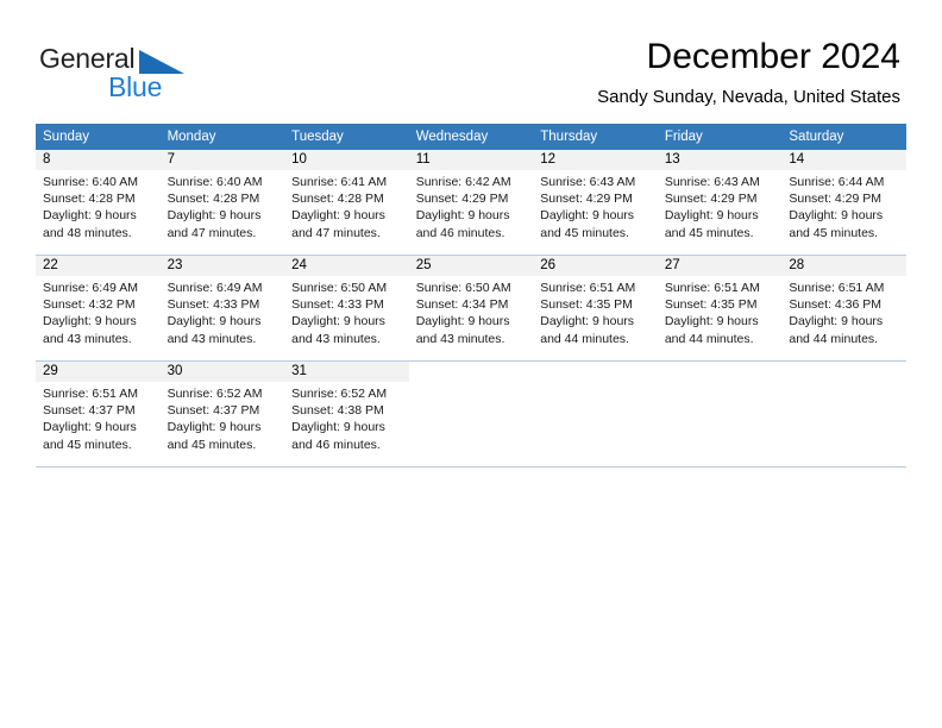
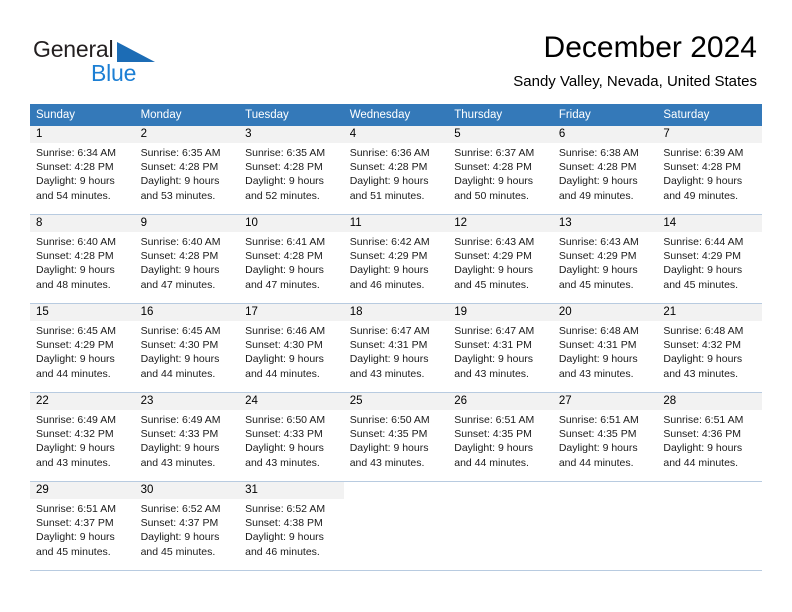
  General
  Blue
  December 2024
- Sandy Sunday, Nevada, United States
+ Sandy Valley, Nevada, United States
  Sunday	Monday	Tuesday	Wednesday	Thursday	Friday	Saturday
+ 1Sunrise: 6:34 AMSunset: 4:28 PMDaylight: 9 hoursand 54 minutes.	2Sunrise: 6:35 AMSunset: 4:28 PMDaylight: 9 hoursand 53 minutes.	3Sunrise: 6:35 AMSunset: 4:28 PMDaylight: 9 hoursand 52 minutes.	4Sunrise: 6:36 AMSunset: 4:28 PMDaylight: 9 hoursand 51 minutes.	5Sunrise: 6:37 AMSunset: 4:28 PMDaylight: 9 hoursand 50 minutes.	6Sunrise: 6:38 AMSunset: 4:28 PMDaylight: 9 hoursand 49 minutes.	7Sunrise: 6:39 AMSunset: 4:28 PMDaylight: 9 hoursand 49 minutes.
- 8Sunrise: 6:40 AMSunset: 4:28 PMDaylight: 9 hoursand 48 minutes.	7Sunrise: 6:40 AMSunset: 4:28 PMDaylight: 9 hoursand 47 minutes.	10Sunrise: 6:41 AMSunset: 4:28 PMDaylight: 9 hoursand 47 minutes.	11Sunrise: 6:42 AMSunset: 4:29 PMDaylight: 9 hoursand 46 minutes.	12Sunrise: 6:43 AMSunset: 4:29 PMDaylight: 9 hoursand 45 minutes.	13Sunrise: 6:43 AMSunset: 4:29 PMDaylight: 9 hoursand 45 minutes.	14Sunrise: 6:44 AMSunset: 4:29 PMDaylight: 9 hoursand 45 minutes.
+ 8Sunrise: 6:40 AMSunset: 4:28 PMDaylight: 9 hoursand 48 minutes.	9Sunrise: 6:40 AMSunset: 4:28 PMDaylight: 9 hoursand 47 minutes.	10Sunrise: 6:41 AMSunset: 4:28 PMDaylight: 9 hoursand 47 minutes.	11Sunrise: 6:42 AMSunset: 4:29 PMDaylight: 9 hoursand 46 minutes.	12Sunrise: 6:43 AMSunset: 4:29 PMDaylight: 9 hoursand 45 minutes.	13Sunrise: 6:43 AMSunset: 4:29 PMDaylight: 9 hoursand 45 minutes.	14Sunrise: 6:44 AMSunset: 4:29 PMDaylight: 9 hoursand 45 minutes.
+ 15Sunrise: 6:45 AMSunset: 4:29 PMDaylight: 9 hoursand 44 minutes.	16Sunrise: 6:45 AMSunset: 4:30 PMDaylight: 9 hoursand 44 minutes.	17Sunrise: 6:46 AMSunset: 4:30 PMDaylight: 9 hoursand 44 minutes.	18Sunrise: 6:47 AMSunset: 4:31 PMDaylight: 9 hoursand 43 minutes.	19Sunrise: 6:47 AMSunset: 4:31 PMDaylight: 9 hoursand 43 minutes.	20Sunrise: 6:48 AMSunset: 4:31 PMDaylight: 9 hoursand 43 minutes.	21Sunrise: 6:48 AMSunset: 4:32 PMDaylight: 9 hoursand 43 minutes.
- 22Sunrise: 6:49 AMSunset: 4:32 PMDaylight: 9 hoursand 43 minutes.	23Sunrise: 6:49 AMSunset: 4:33 PMDaylight: 9 hoursand 43 minutes.	24Sunrise: 6:50 AMSunset: 4:33 PMDaylight: 9 hoursand 43 minutes.	25Sunrise: 6:50 AMSunset: 4:34 PMDaylight: 9 hoursand 43 minutes.	26Sunrise: 6:51 AMSunset: 4:35 PMDaylight: 9 hoursand 44 minutes.	27Sunrise: 6:51 AMSunset: 4:35 PMDaylight: 9 hoursand 44 minutes.	28Sunrise: 6:51 AMSunset: 4:36 PMDaylight: 9 hoursand 44 minutes.
+ 22Sunrise: 6:49 AMSunset: 4:32 PMDaylight: 9 hoursand 43 minutes.	23Sunrise: 6:49 AMSunset: 4:33 PMDaylight: 9 hoursand 43 minutes.	24Sunrise: 6:50 AMSunset: 4:33 PMDaylight: 9 hoursand 43 minutes.	25Sunrise: 6:50 AMSunset: 4:35 PMDaylight: 9 hoursand 43 minutes.	26Sunrise: 6:51 AMSunset: 4:35 PMDaylight: 9 hoursand 44 minutes.	27Sunrise: 6:51 AMSunset: 4:35 PMDaylight: 9 hoursand 44 minutes.	28Sunrise: 6:51 AMSunset: 4:36 PMDaylight: 9 hoursand 44 minutes.
  29Sunrise: 6:51 AMSunset: 4:37 PMDaylight: 9 hoursand 45 minutes.	30Sunrise: 6:52 AMSunset: 4:37 PMDaylight: 9 hoursand 45 minutes.	31Sunrise: 6:52 AMSunset: 4:38 PMDaylight: 9 hoursand 46 minutes.
